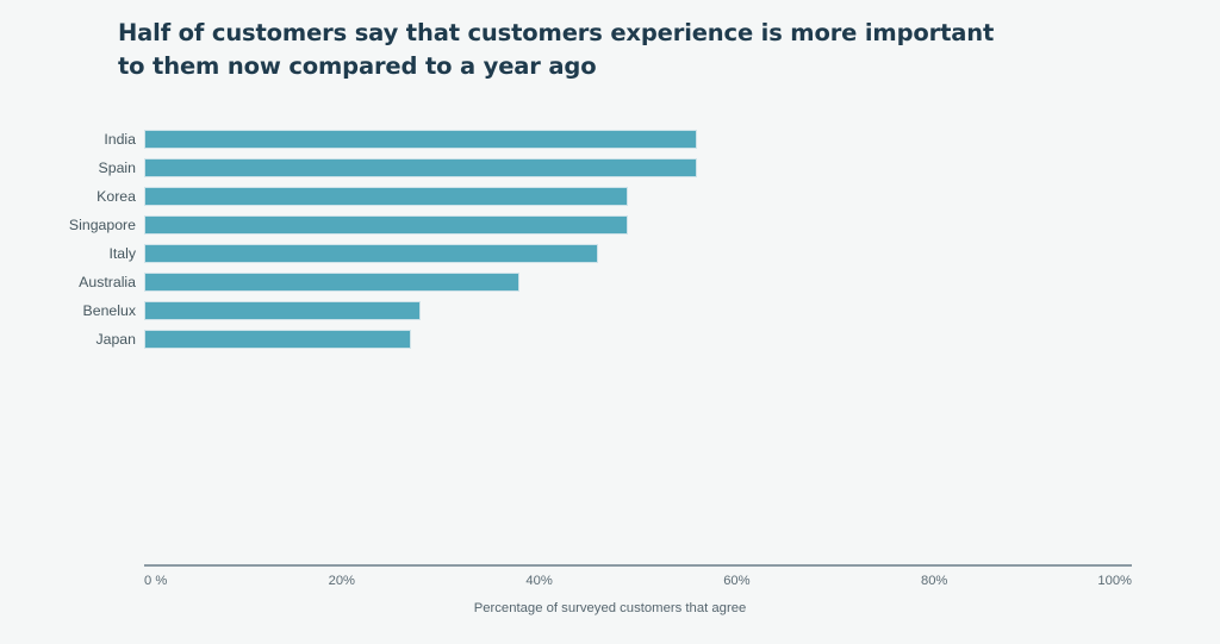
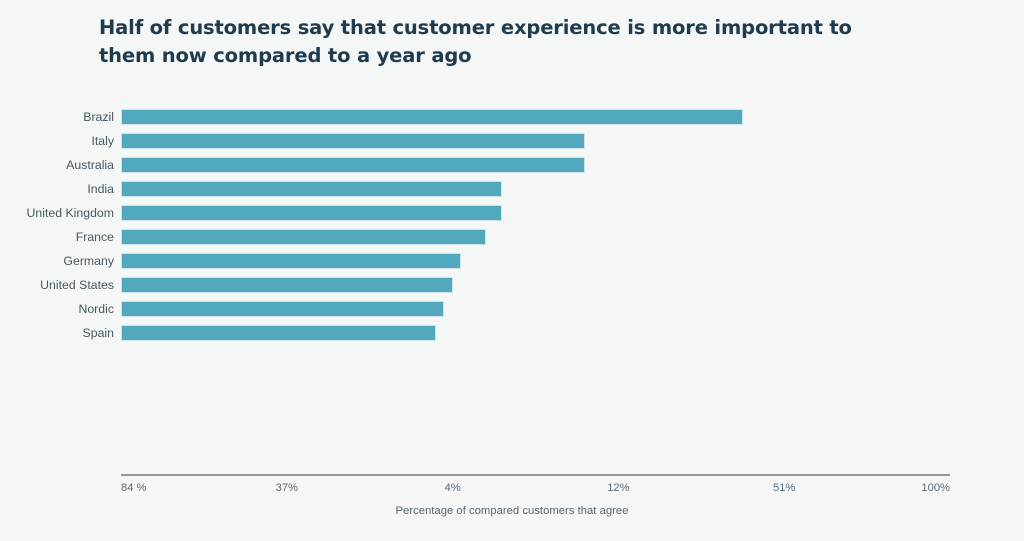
- Half of customers say that customers experience is more important to them now compared to a year ago
+ Half of customers say that customer experience is more important to them now compared to a year ago
+ Brazil
- India
+ Italy
- Spain
+ Australia
- Korea
- Singapore
- Italy
+ India
+ United Kingdom
+ France
+ Germany
+ United States
+ Nordic
- Australia
+ Spain
- Benelux
- Japan
- 0 %
+ 84 %
- 20%
+ 37%
- 40%
+ 4%
- 60%
+ 12%
- 80%
+ 51%
  100%
- Percentage of surveyed customers that agree
+ Percentage of compared customers that agree
